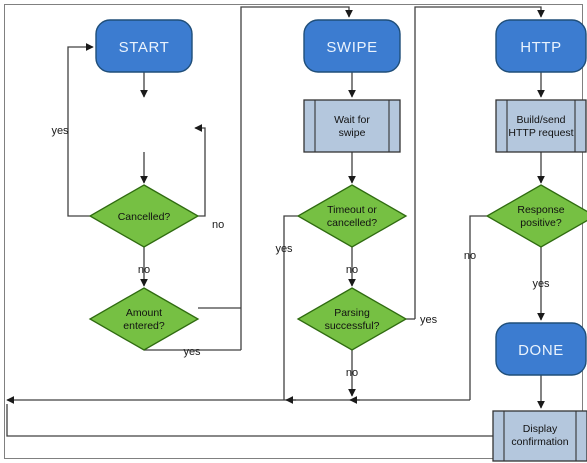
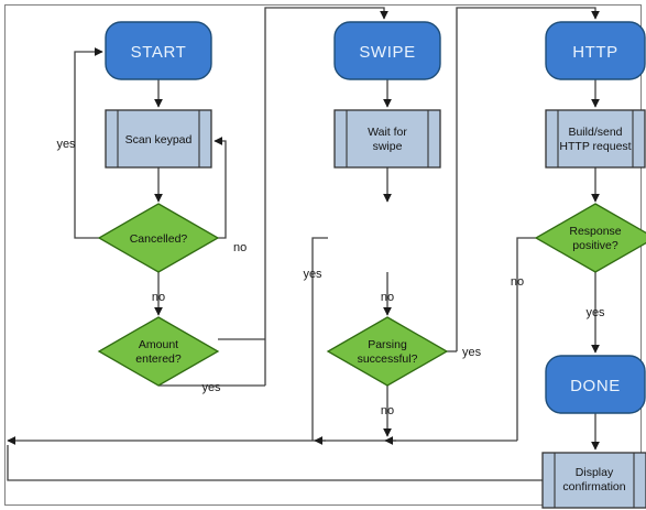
  START
+ Scan keypad
  Cancelled?
  Amount
  entered?
  SWIPE
  Wait for
  swipe
- Timeout or
- cancelled?
  Parsing
  successful?
  HTTP
  Build/send
  HTTP request
  Response
  positive?
  DONE
  Display
  confirmation
  yes
  no
  no
  yes
  yes
  no
  yes
  no
  no
  yes
